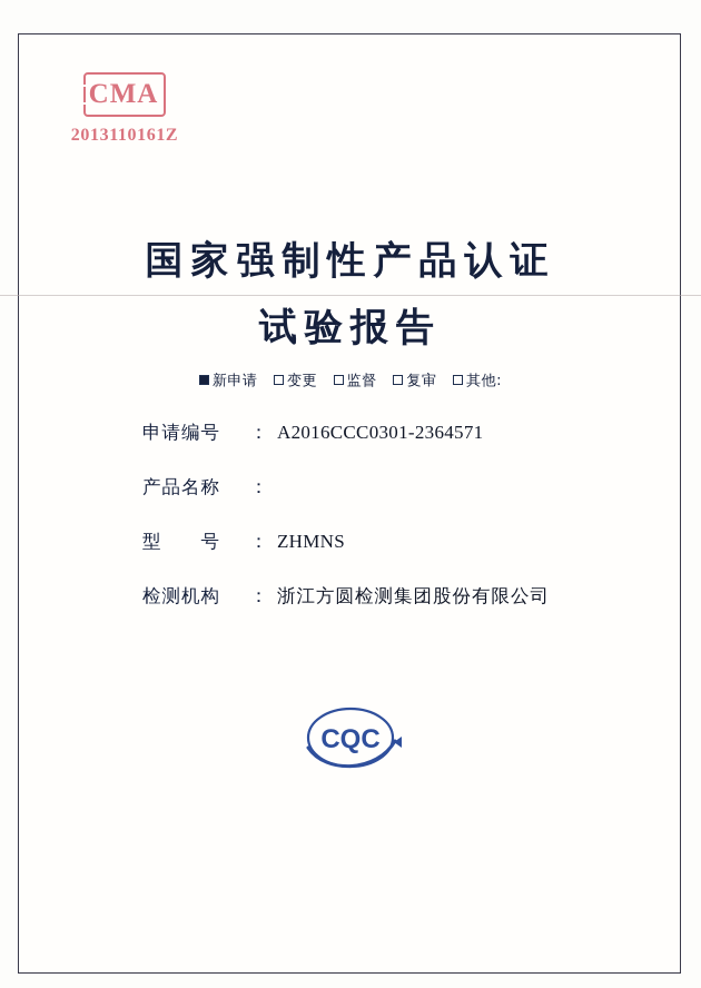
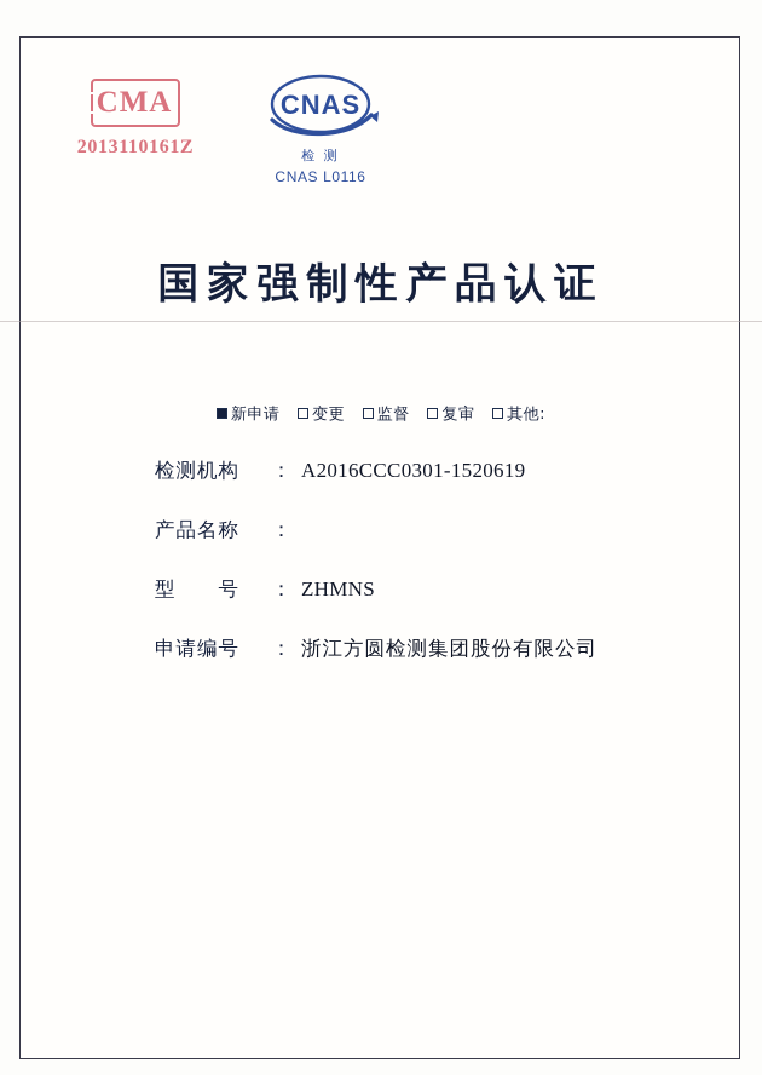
  CMA
  2013110161Z
+ CNAS
+ 检 测
+ CNAS L0116
  国家强制性产品认证
- 试验报告
  新申请 变更 监督 复审 其他:
- 申请编号
+ 检测机构
  ：
- A2016CCC0301-2364571
+ A2016CCC0301-1520619
  产品名称
  ：
  型 号
  ：
  ZHMNS
- 检测机构
+ 申请编号
  ：
  浙江方圆检测集团股份有限公司
- CQC
